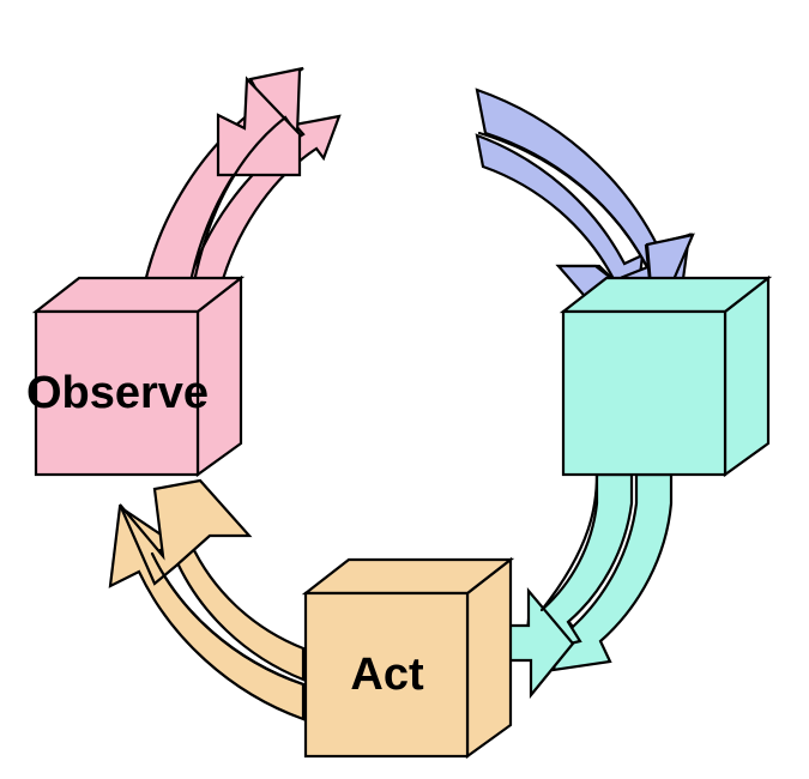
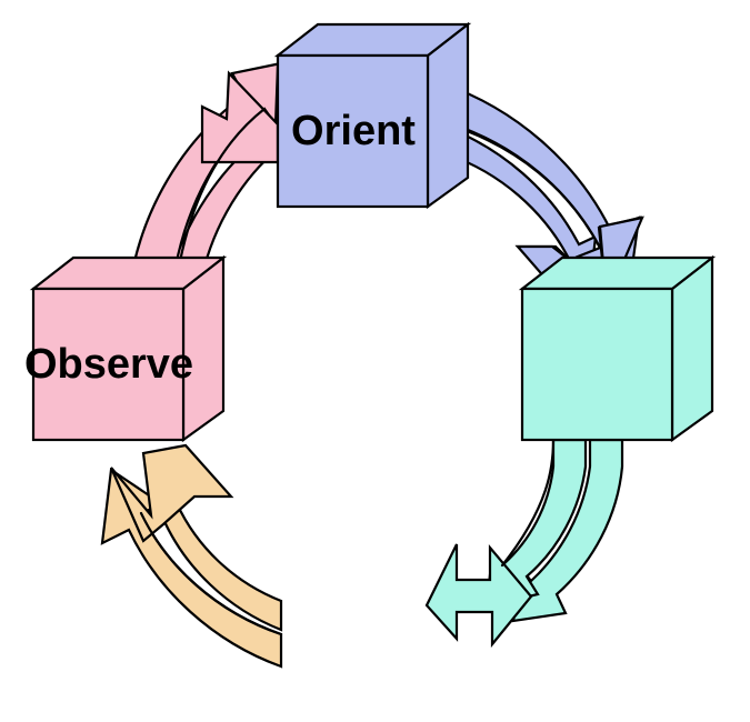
+ Orient
  Observe
- Act
